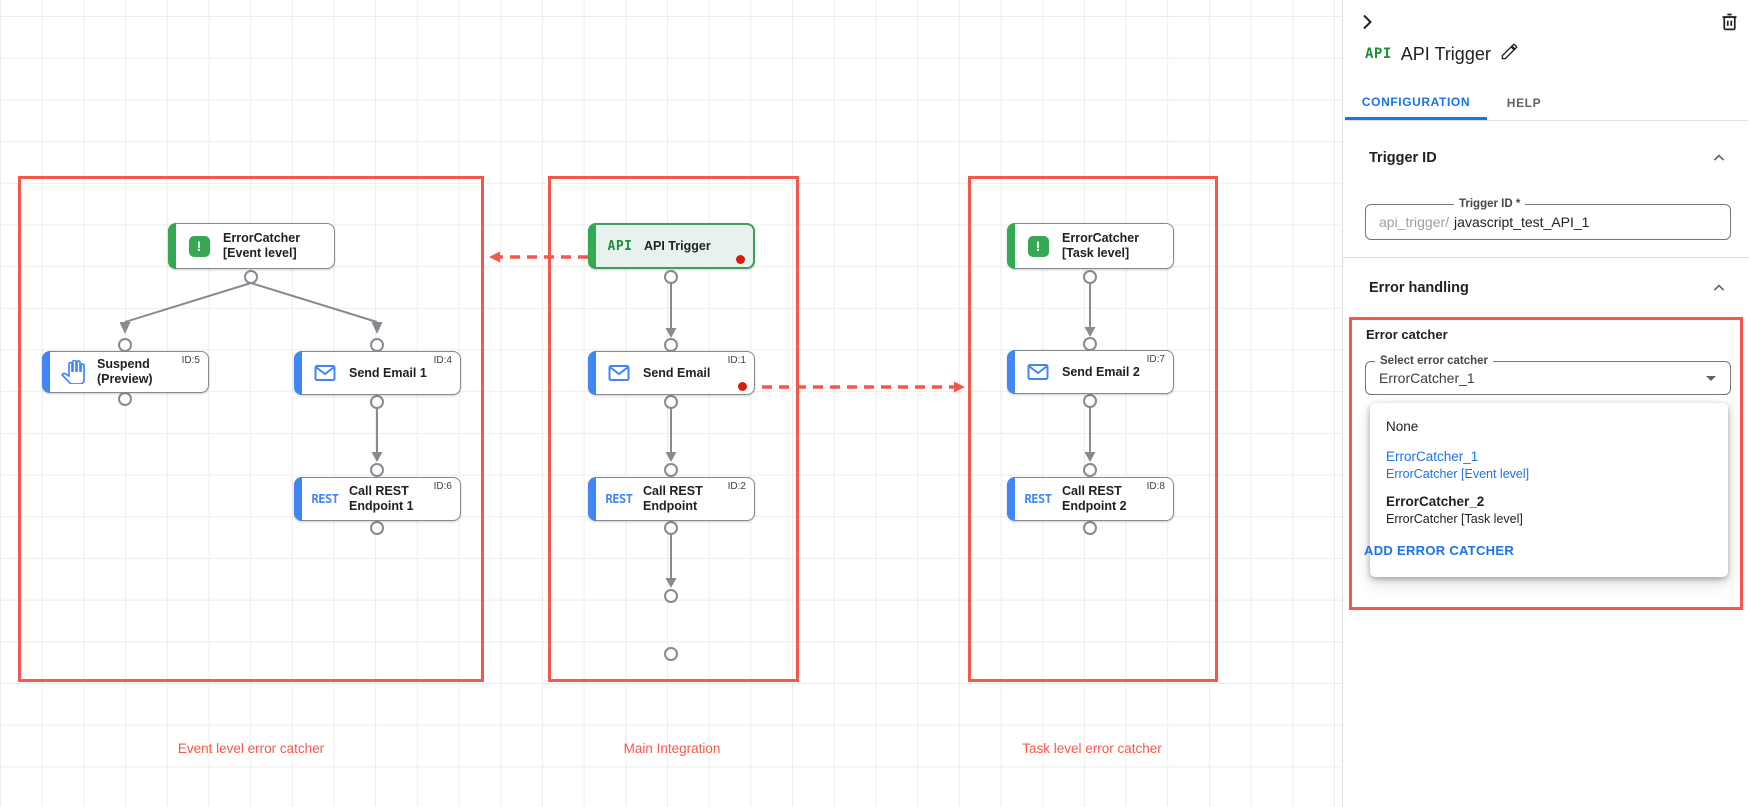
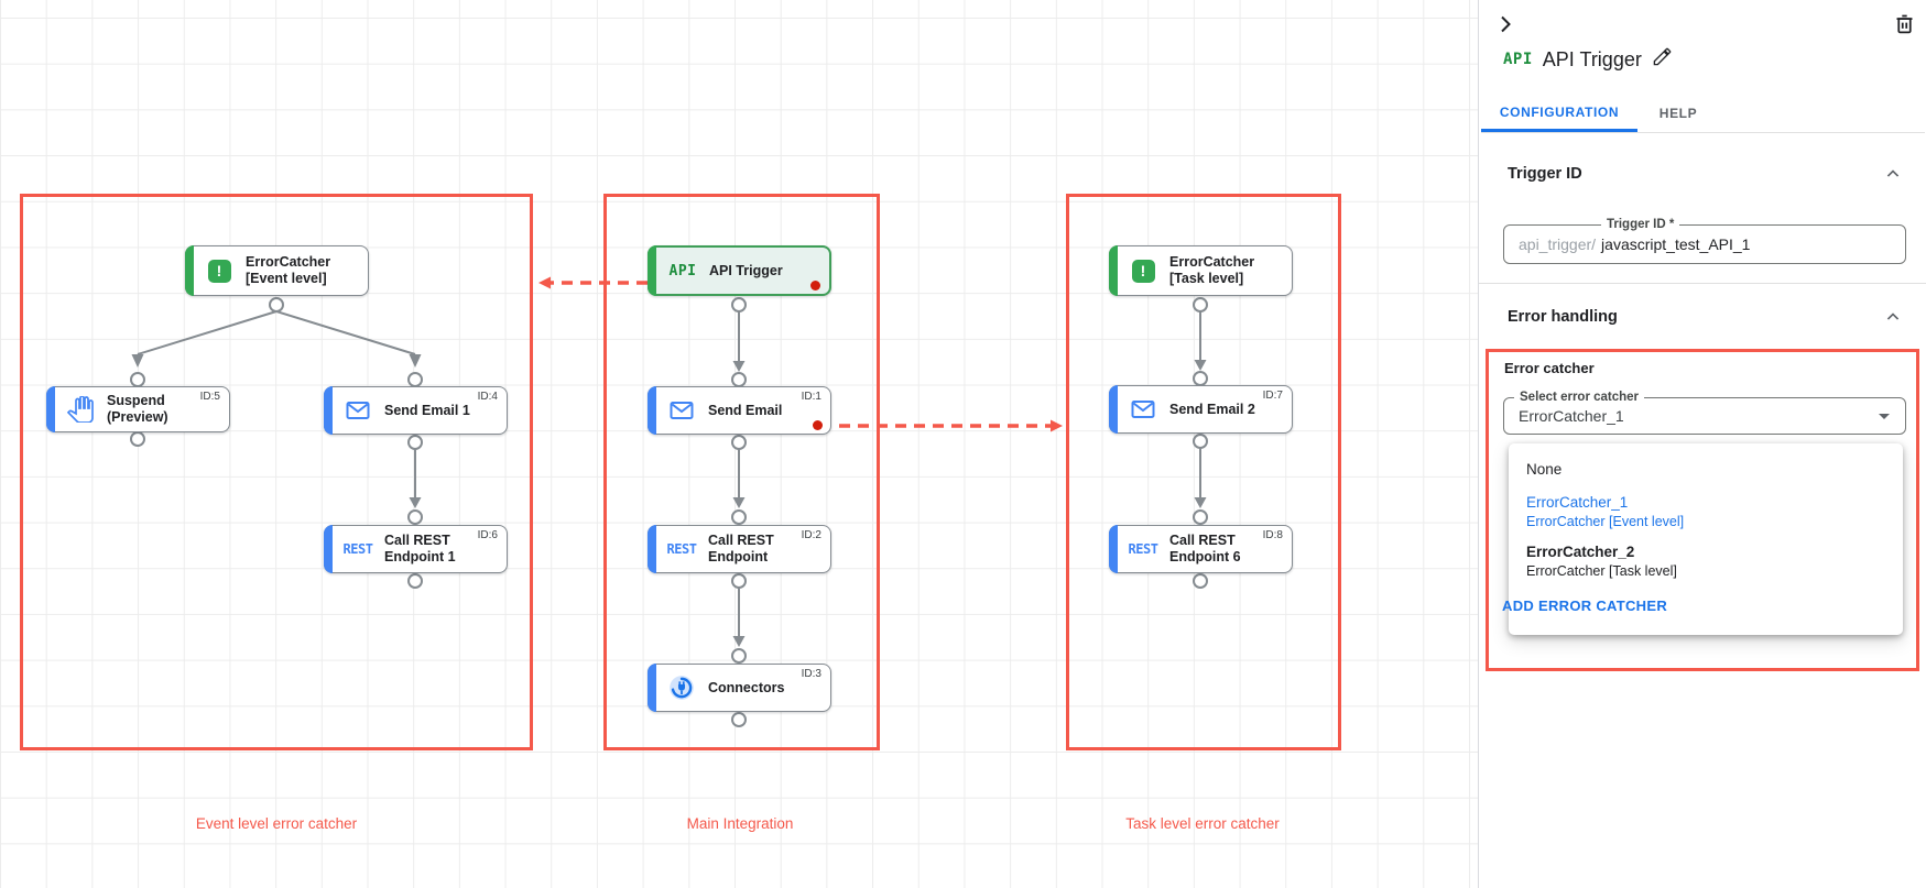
  Event level error catcher
  Main Integration
  Task level error catcher
  !
  ErrorCatcher
  [Event level]
  Suspend
  (Preview)
  ID:5
  Send Email 1
  ID:4
  REST
  Call REST
  Endpoint 1
  ID:6
  API
  API Trigger
  Send Email
  ID:1
  REST
  Call REST
  Endpoint
  ID:2
+ Connectors
+ ID:3
  !
  ErrorCatcher
  [Task level]
  Send Email 2
  ID:7
  REST
  Call REST
- Endpoint 2
+ Endpoint 6
  ID:8
  API
  API Trigger
  CONFIGURATION
  HELP
  Trigger ID
  Trigger ID *
  api_trigger/
  javascript_test_API_1
  Error handling
  Error catcher
  Select error catcher
  ErrorCatcher_1
  None
  ErrorCatcher_1
  ErrorCatcher [Event level]
  ErrorCatcher_2
  ErrorCatcher [Task level]
  ADD ERROR CATCHER
